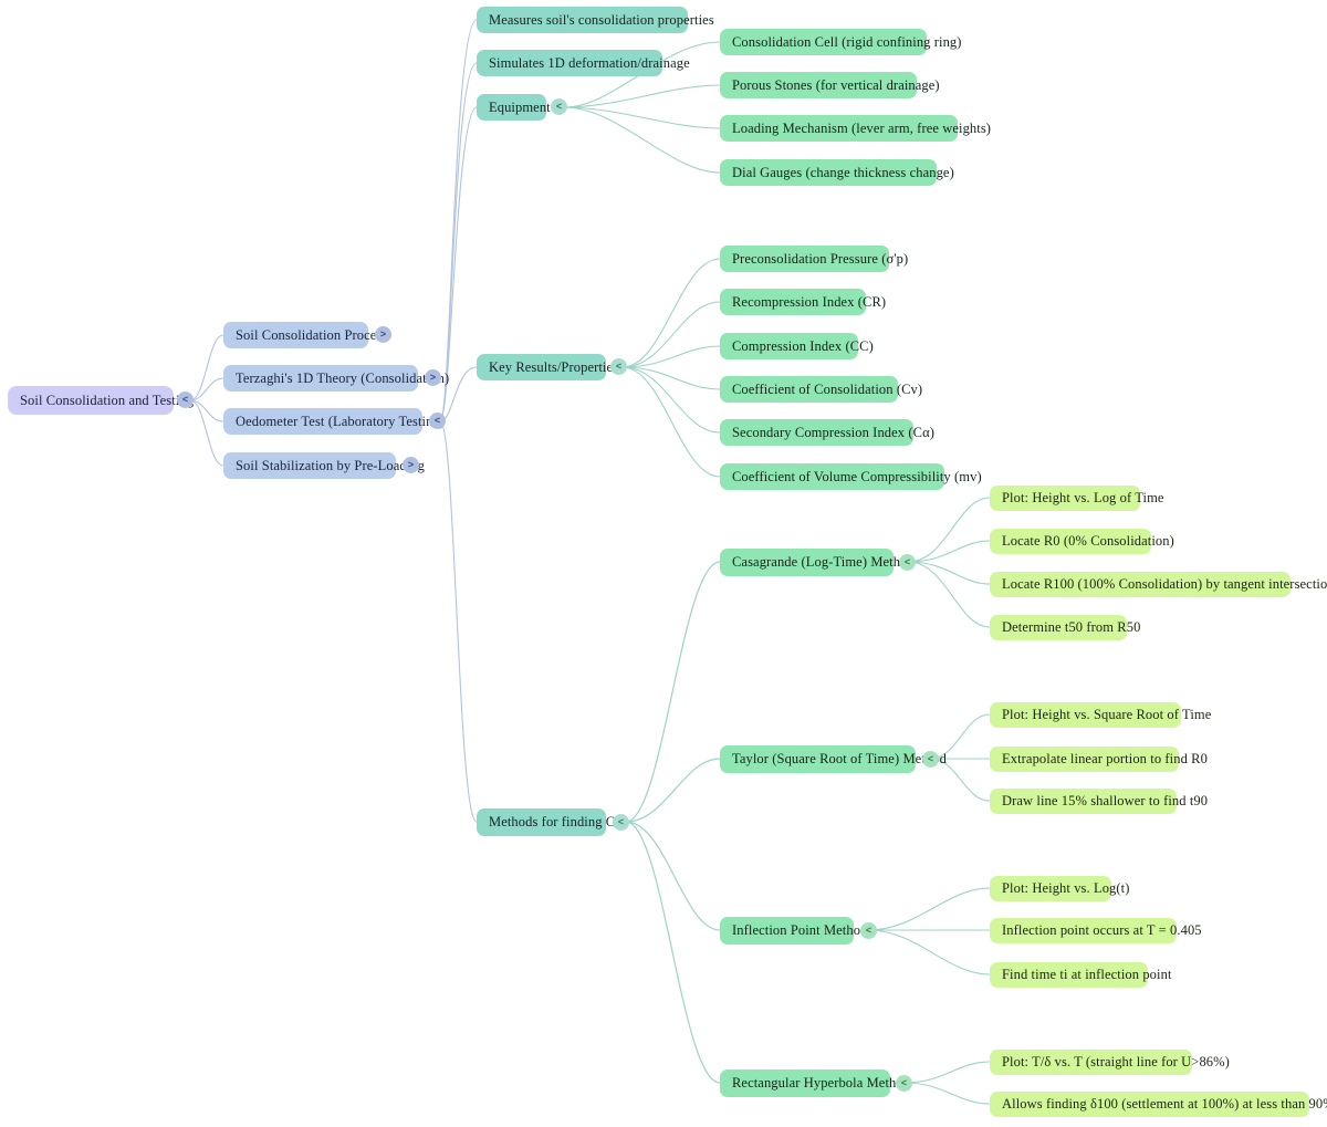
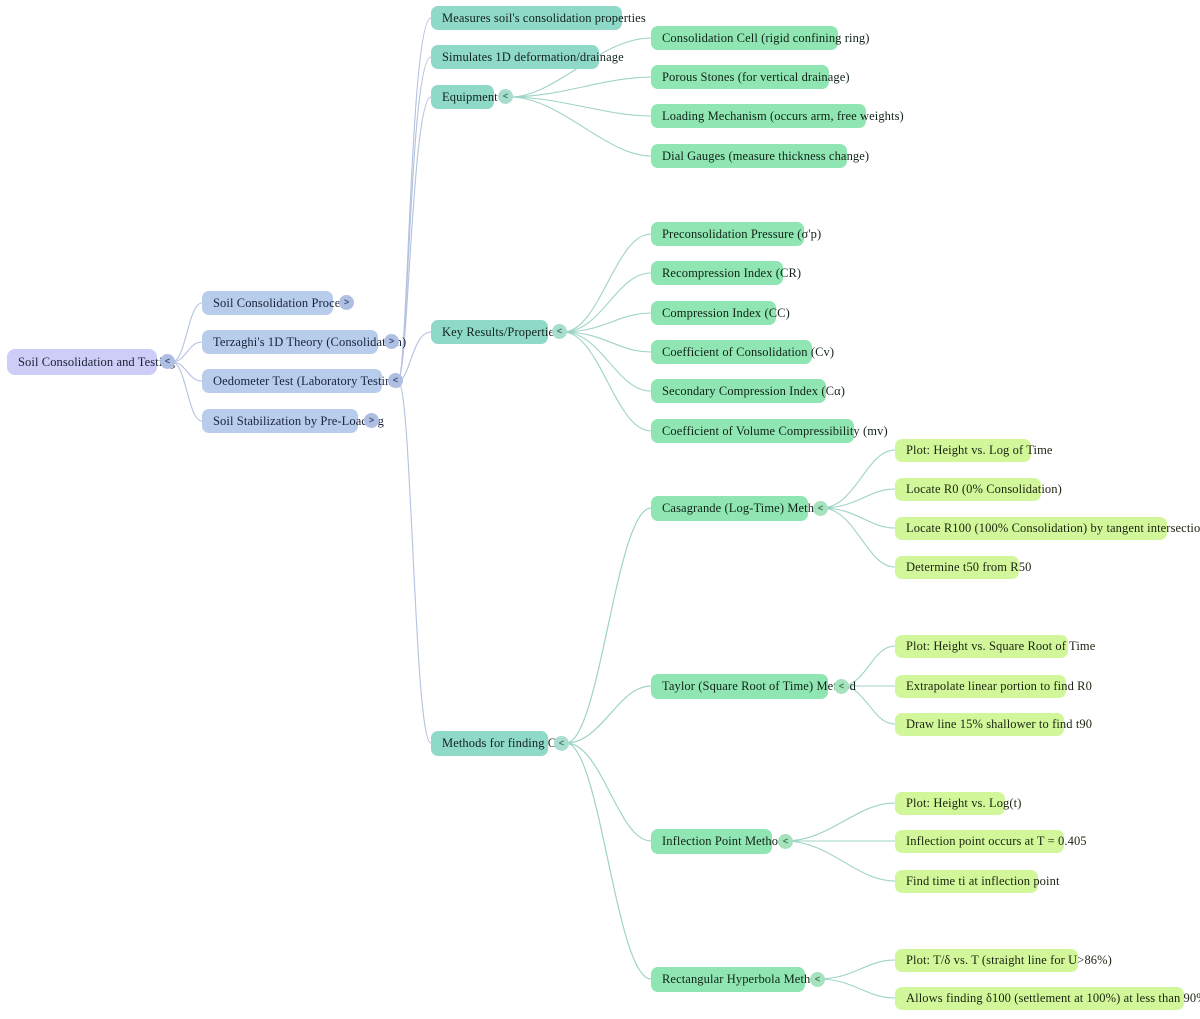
  Soil Consolidation and Test
  <
  Soil Consolidation Proce
  >
  Terzaghi's 1D Theory (Consolida)
  >
  Oedometer Test (Laboratory Testi
  <
  Soil Stabilization by Pre-Loag
  >
  Measures soil's consolidation properties
  Simulates 1D deformation/drainage
  Equipment
  <
  Key Results/Properti
  <
  Methods for finding C
  <
  Consolidation Cell (rigid confining ring)
  Porous Stones (for vertical drainage)
- Loading Mechanism (lever arm, free weights)
+ Loading Mechanism (occurs arm, free weights)
- Dial Gauges (change thickness change)
+ Dial Gauges (measure thickness change)
  Preconsolidation Pressure (σ'p)
  Recompression Index (CR)
  Compression Index (CC)
  Coefficient of Consolidation (Cv)
  Secondary Compression Index (Cα)
  Coefficient of Volume Compressibility (mv)
  Casagrande (Log-Time) Meth
  <
  Taylor (Square Root of Time) Med
  <
  Inflection Point Metho
  <
  Rectangular Hyperbola Meth
  <
  Plot: Height vs. Log of Time
  Locate R0 (0% Consolidation)
  Locate R100 (100% Consolidation) by tangent intersectio
  Determine t50 from R50
  Plot: Height vs. Square Root of Time
  Extrapolate linear portion to find R0
  Draw line 15% shallower to find t90
  Plot: Height vs. Log(t)
  Inflection point occurs at T = 0.405
  Find time ti at inflection point
  Plot: T/δ vs. T (straight line for U>86%)
  Allows finding δ100 (settlement at 100%) at less than 90
